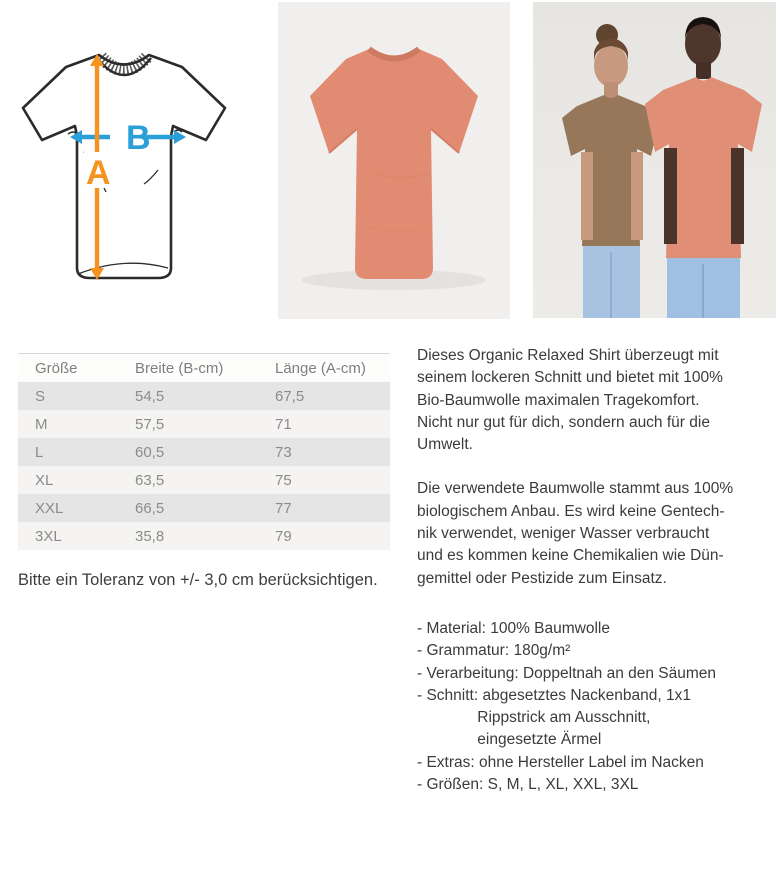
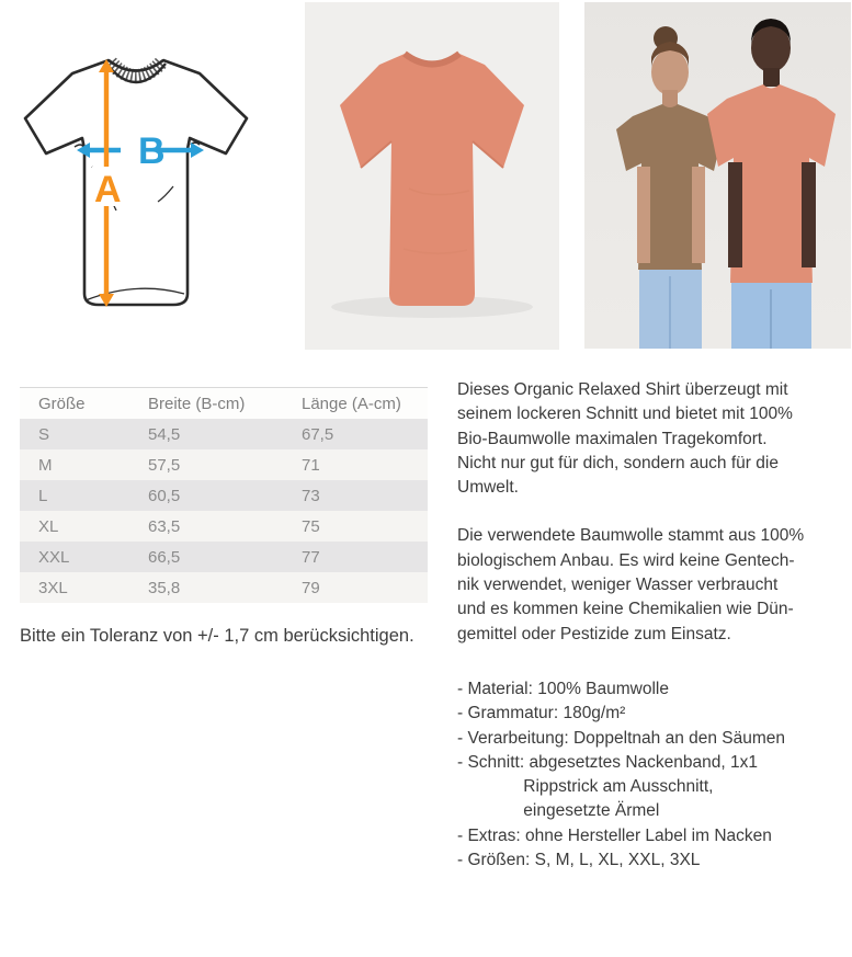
  B
  A
  Größe	Breite (B-cm)	Länge (A-cm)
  S	54,5	67,5
  M	57,5	71
  L	60,5	73
  XL	63,5	75
  XXL	66,5	77
  3XL	35,8	79
- Bitte ein Toleranz von +/- 3,0 cm berücksichtigen.
+ Bitte ein Toleranz von +/- 1,7 cm berücksichtigen.
  Dieses Organic Relaxed Shirt überzeugt mit
  seinem lockeren Schnitt und bietet mit 100%
  Bio-Baumwolle maximalen Tragekomfort.
  Nicht nur gut für dich, sondern auch für die
  Umwelt.
  Die verwendete Baumwolle stammt aus 100%
  biologischem Anbau. Es wird keine Gentech-
  nik verwendet, weniger Wasser verbraucht
  und es kommen keine Chemikalien wie Dün-
  gemittel oder Pestizide zum Einsatz.
  - Material: 100% Baumwolle
  - Grammatur: 180g/m²
  - Verarbeitung: Doppeltnah an den Säumen
  - Schnitt: abgesetztes Nackenband, 1x1
  Rippstrick am Ausschnitt,
  eingesetzte Ärmel
  - Extras: ohne Hersteller Label im Nacken
  - Größen: S, M, L, XL, XXL, 3XL
